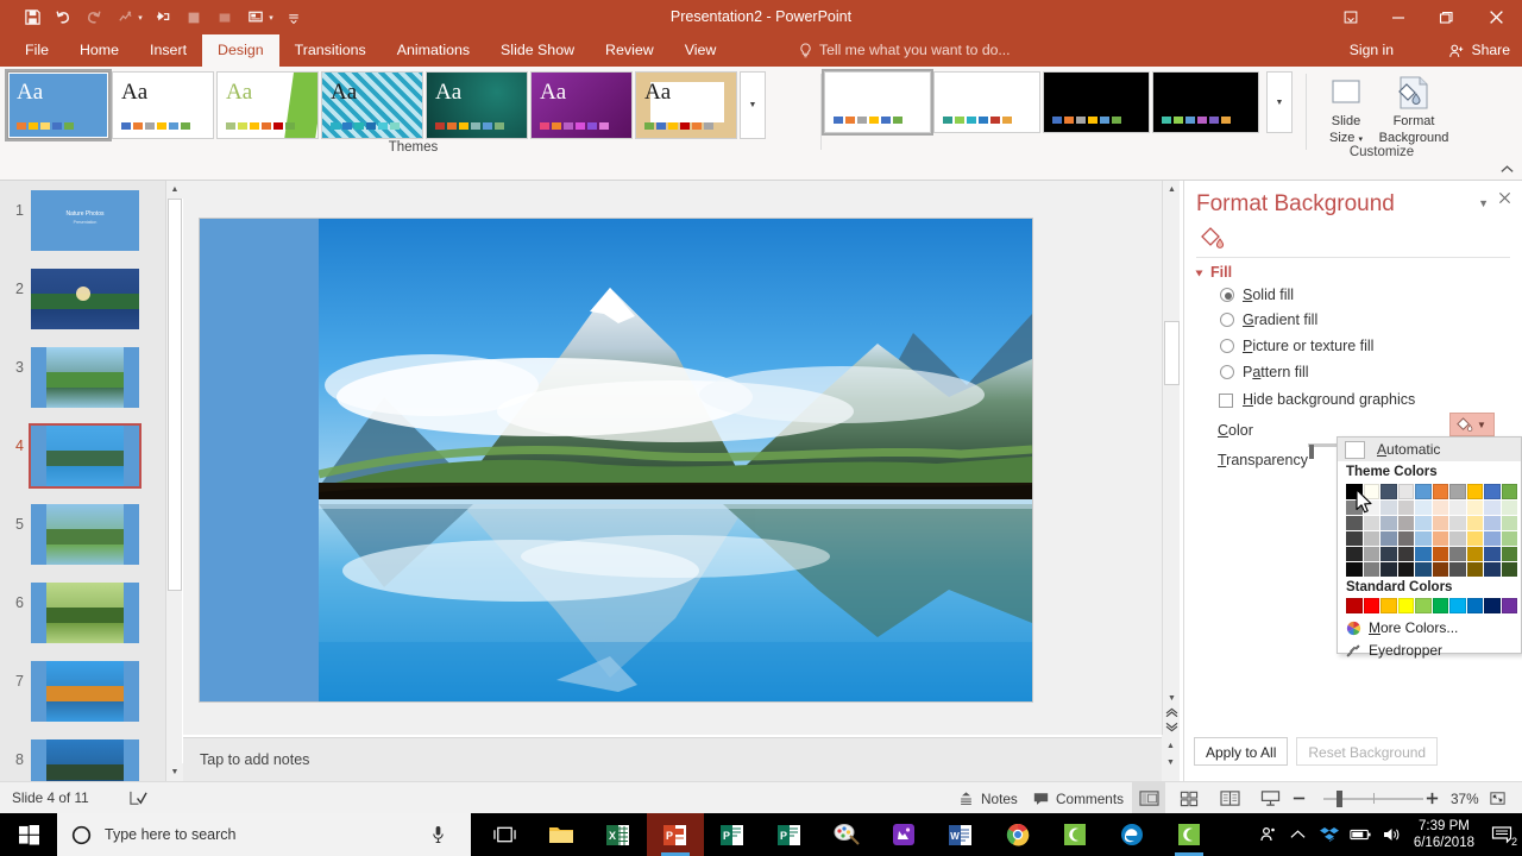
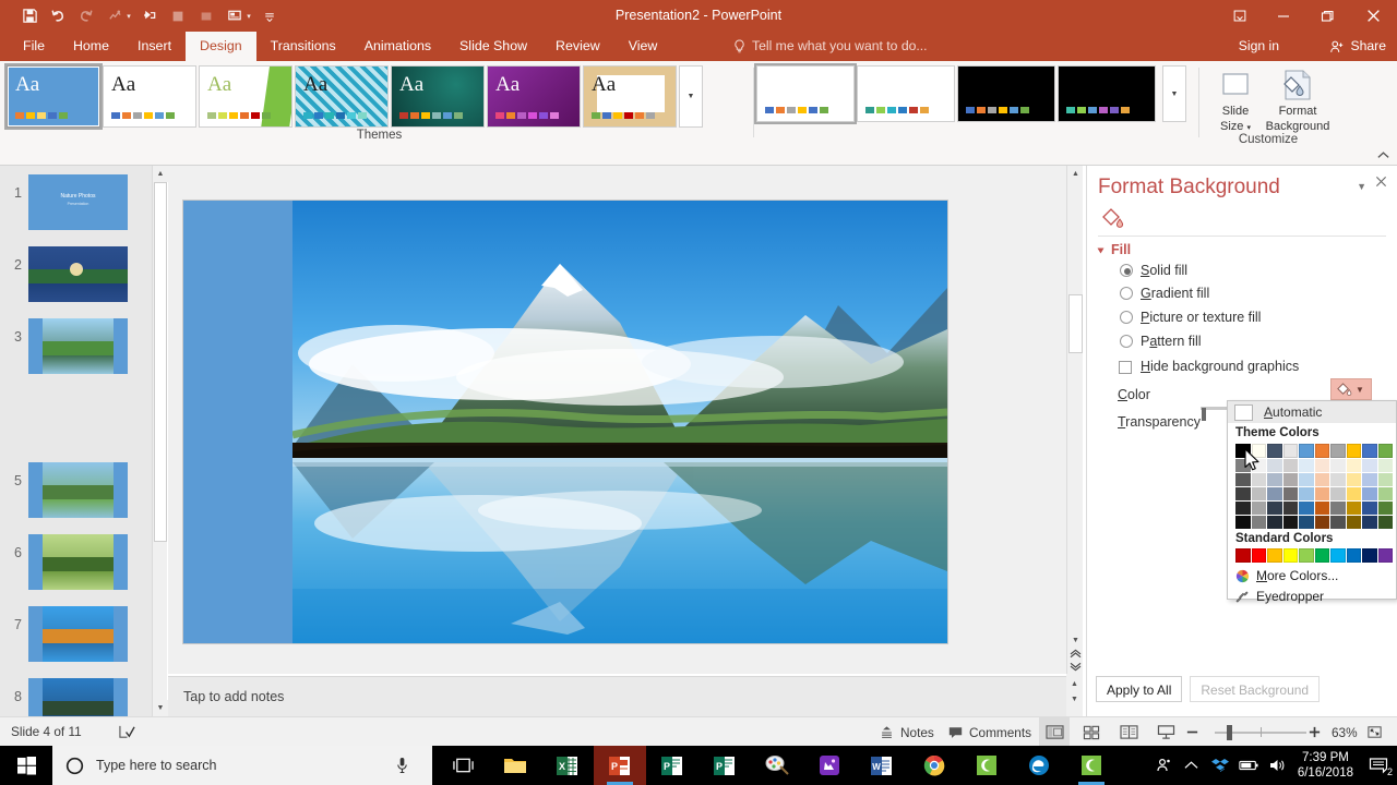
  Presentation2 - PowerPoint
  File
  Home
  Insert
  Design
  Transitions
  Animations
  Slide Show
  Review
  View
  Tell me what you want to do...
  Sign in
  Share
  Aa
  Aa
  Aa
  Aa
  Aa
  Aa
  Aa
  Themes
  Slide
  Size
  Format
  Background
  Customize
  1
  2
  3
- 4
  5
  6
  7
  8
  Tap to add notes
  Format Background
  ▼
  Fill
  Solid fill
  Gradient fill
  Picture or texture fill
  Pattern fill
  Hide background graphics
  Color
  Transparency
  Apply to All
  Reset Background
  ▼
  Automatic
  Theme Colors
  Standard Colors
  More Colors...
  Eyedropper
  Slide 4 of 11
  Notes
  Comments
- 37%
+ 63%
  Type here to search
  X
  P
  P
  P
  W
  7:39 PM
  6/16/2018
  2
